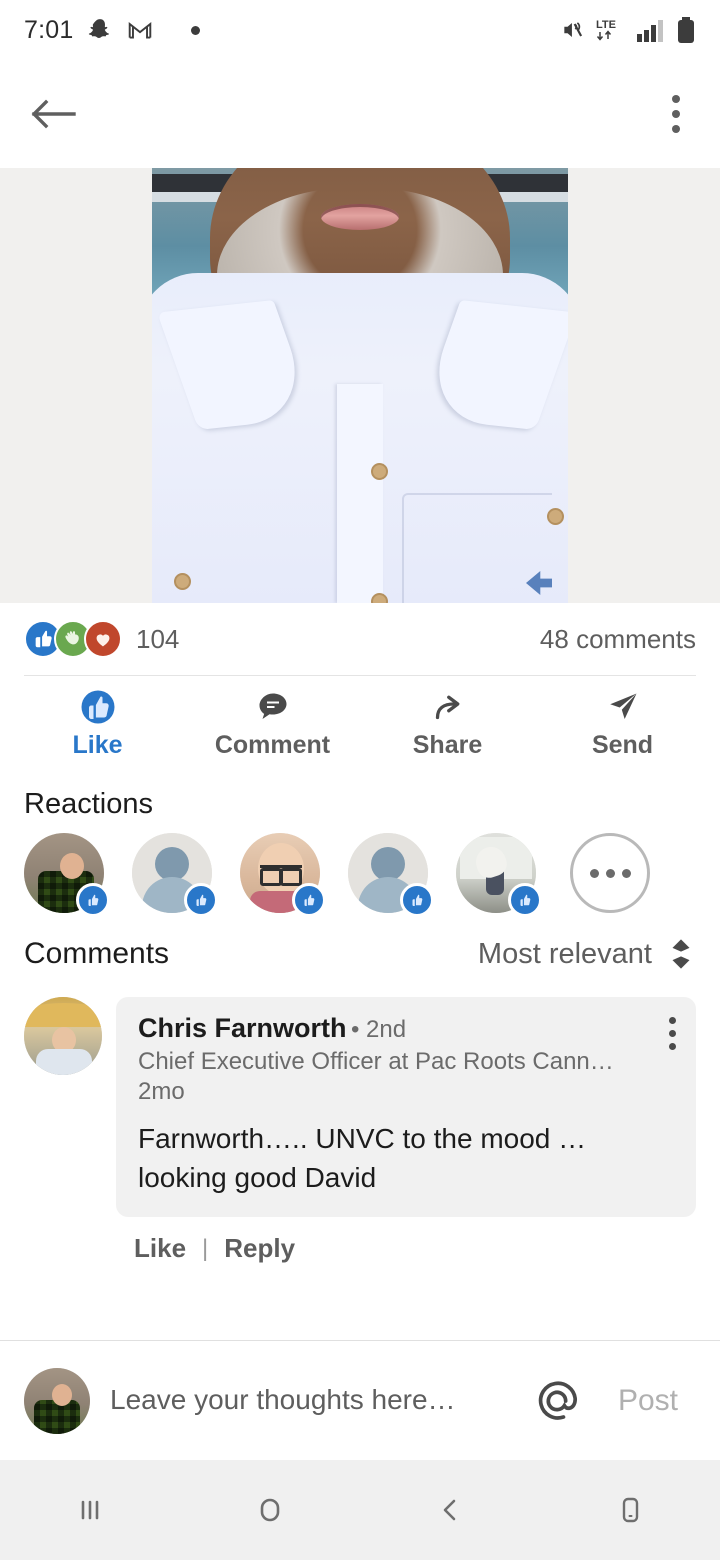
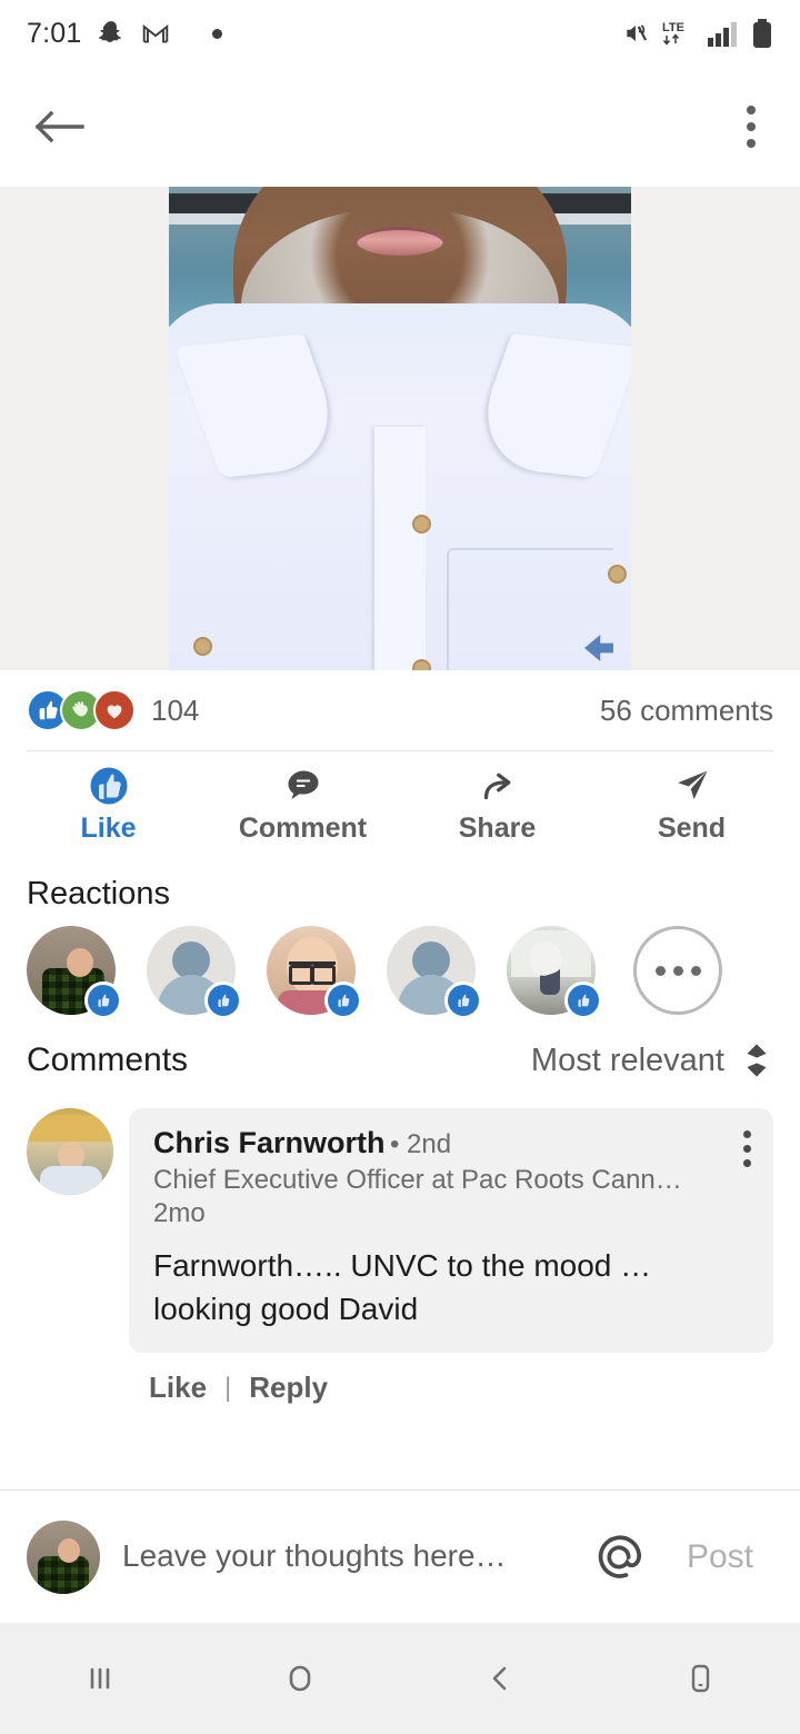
  7:01
  LTE
  104
- 48 comments
+ 56 comments
  Like
  Comment
  Share
  Send
  Reactions
  Comments
  Most relevant
  Chris Farnworth • 2nd
  Chief Executive Officer at Pac Roots Canna…
  2mo
  Farnworth….. UNVC to the mood … looking good David
  Like
  |
  Reply
  Leave your thoughts here…
  Post
